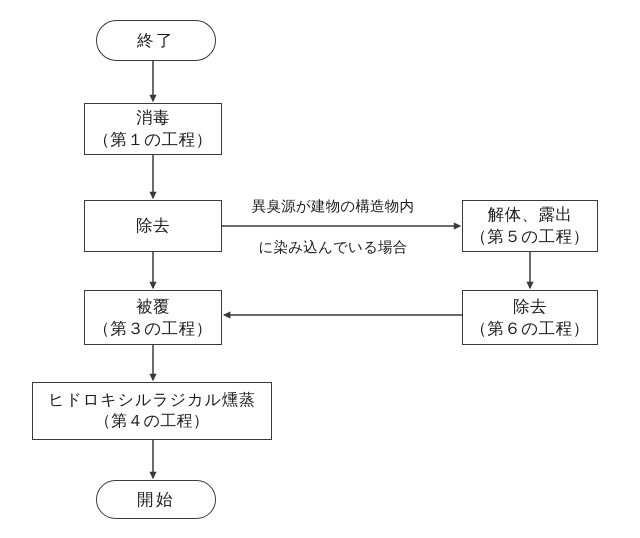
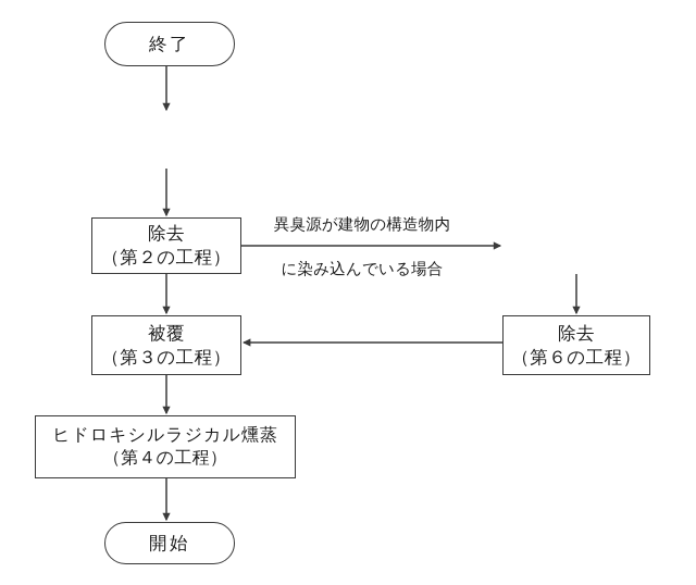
  終了
- 消毒
- （第１の工程）
  除去
+ （第２の工程）
  被覆
  （第３の工程）
  ヒドロキシルラジカル燻蒸
  （第４の工程）
  開始
- 解体、露出
- （第５の工程）
  除去
  （第６の工程）
  異臭源が建物の構造物内
  に染み込んでいる場合
